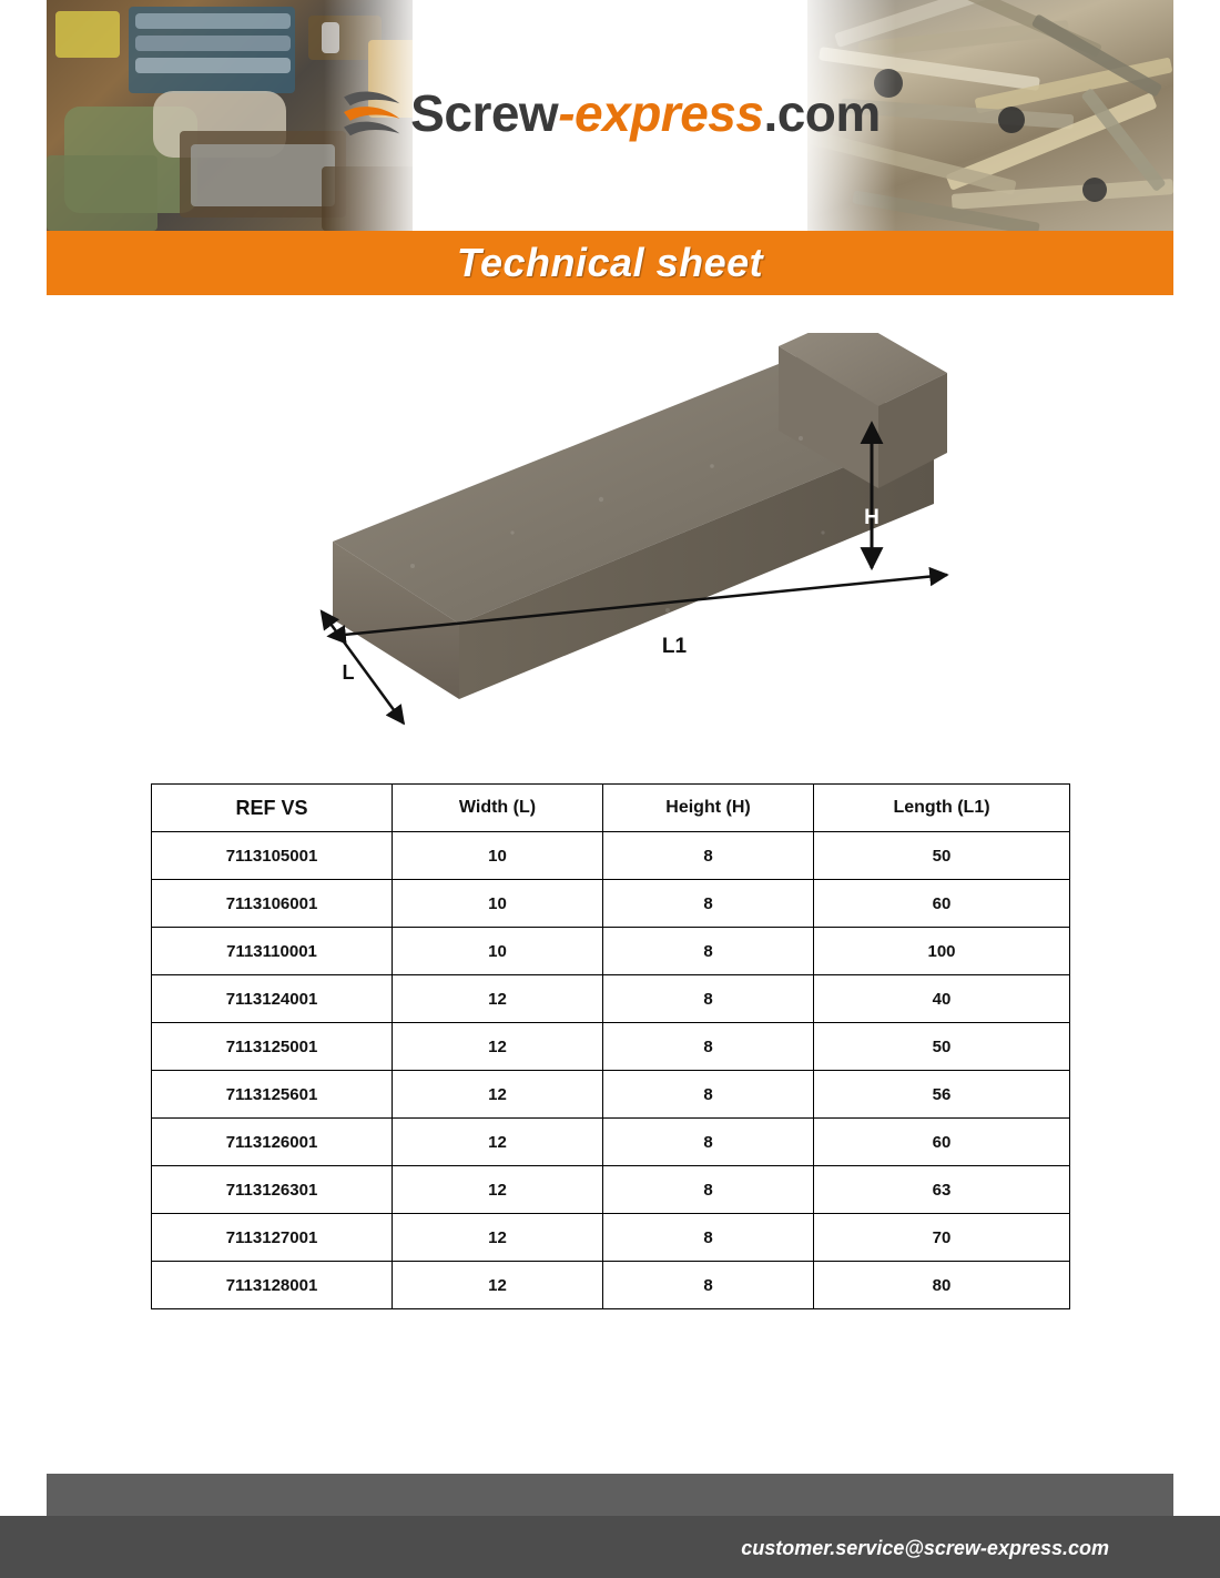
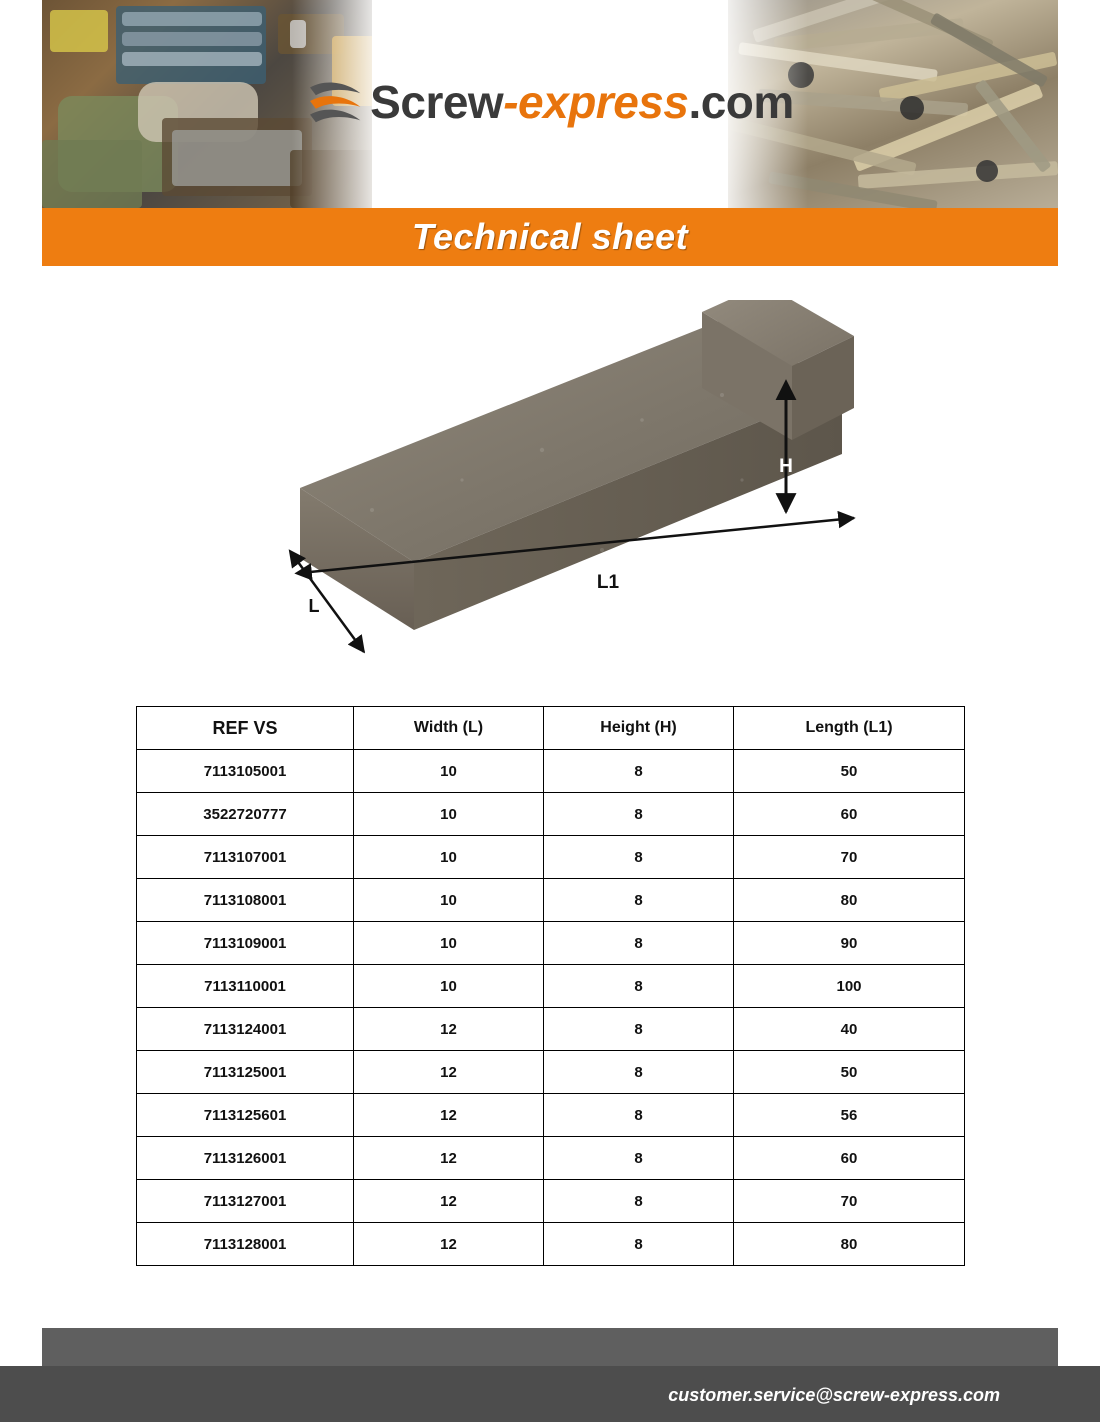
  Screw-express.com
  Technical sheet
  H
  L1
  L
  REF VS	Width (L)	Height (H)	Length (L1)
  7113105001	10	8	50
- 7113106001	10	8	60
+ 3522720777	10	8	60
+ 7113107001	10	8	70
+ 7113108001	10	8	80
+ 7113109001	10	8	90
  7113110001	10	8	100
  7113124001	12	8	40
  7113125001	12	8	50
  7113125601	12	8	56
  7113126001	12	8	60
- 7113126301	12	8	63
  7113127001	12	8	70
  7113128001	12	8	80
  customer.service@screw-express.com
